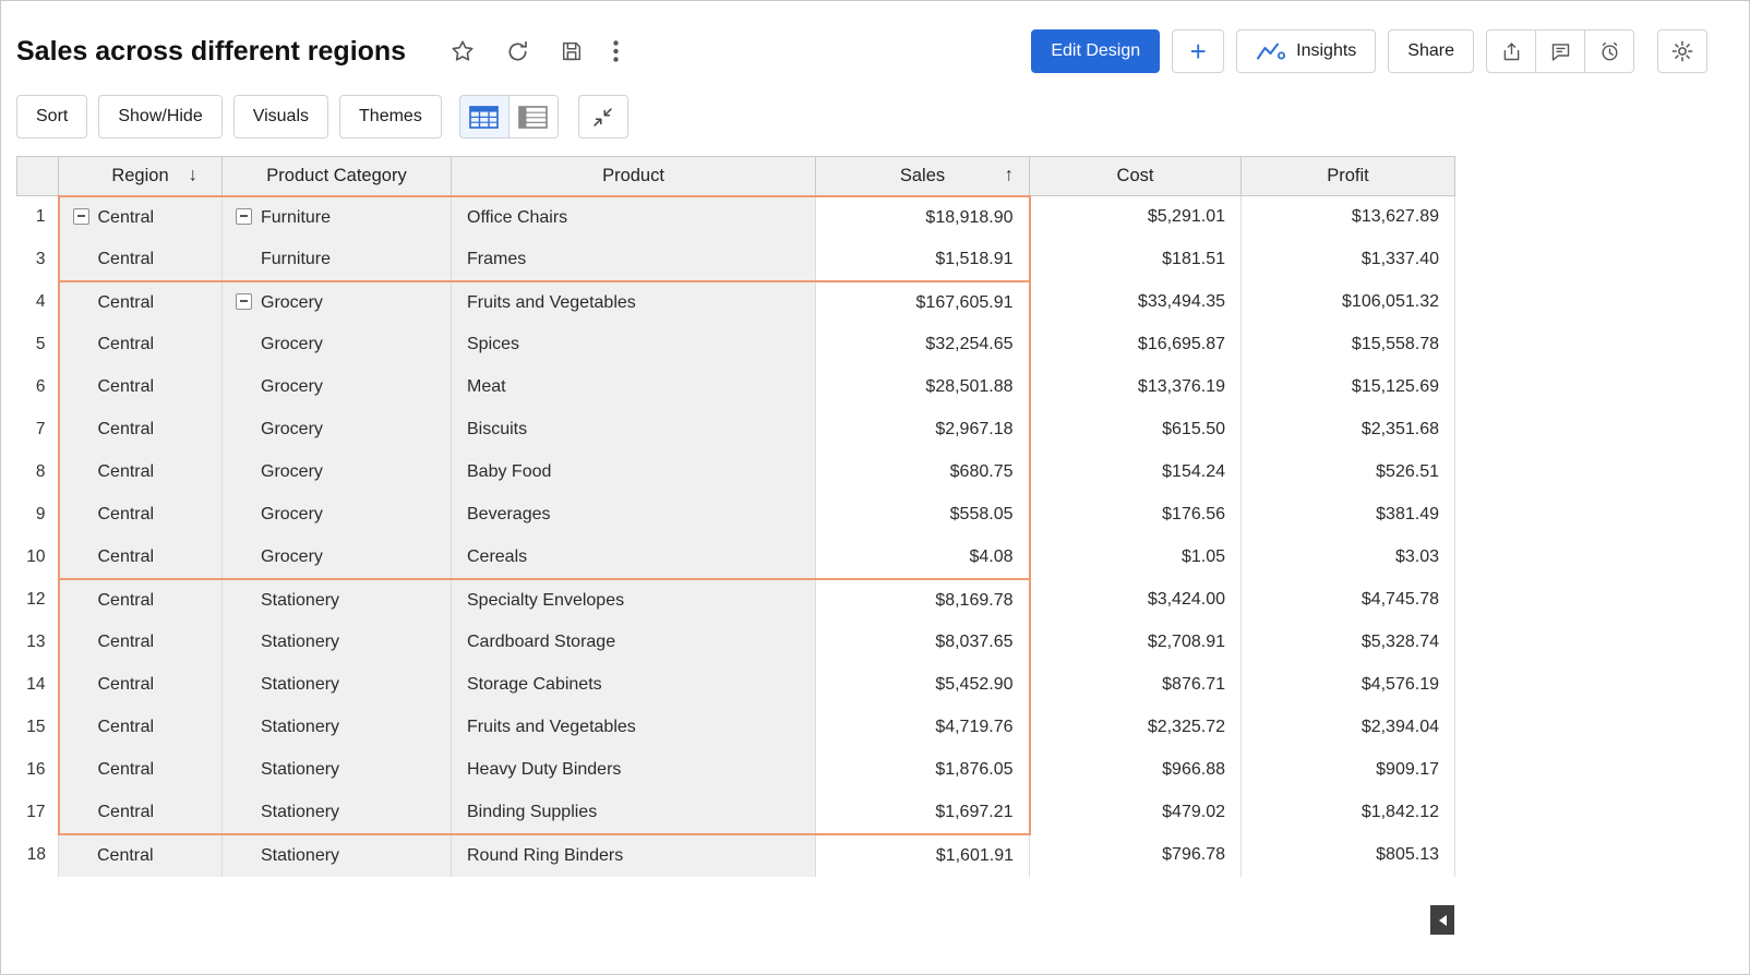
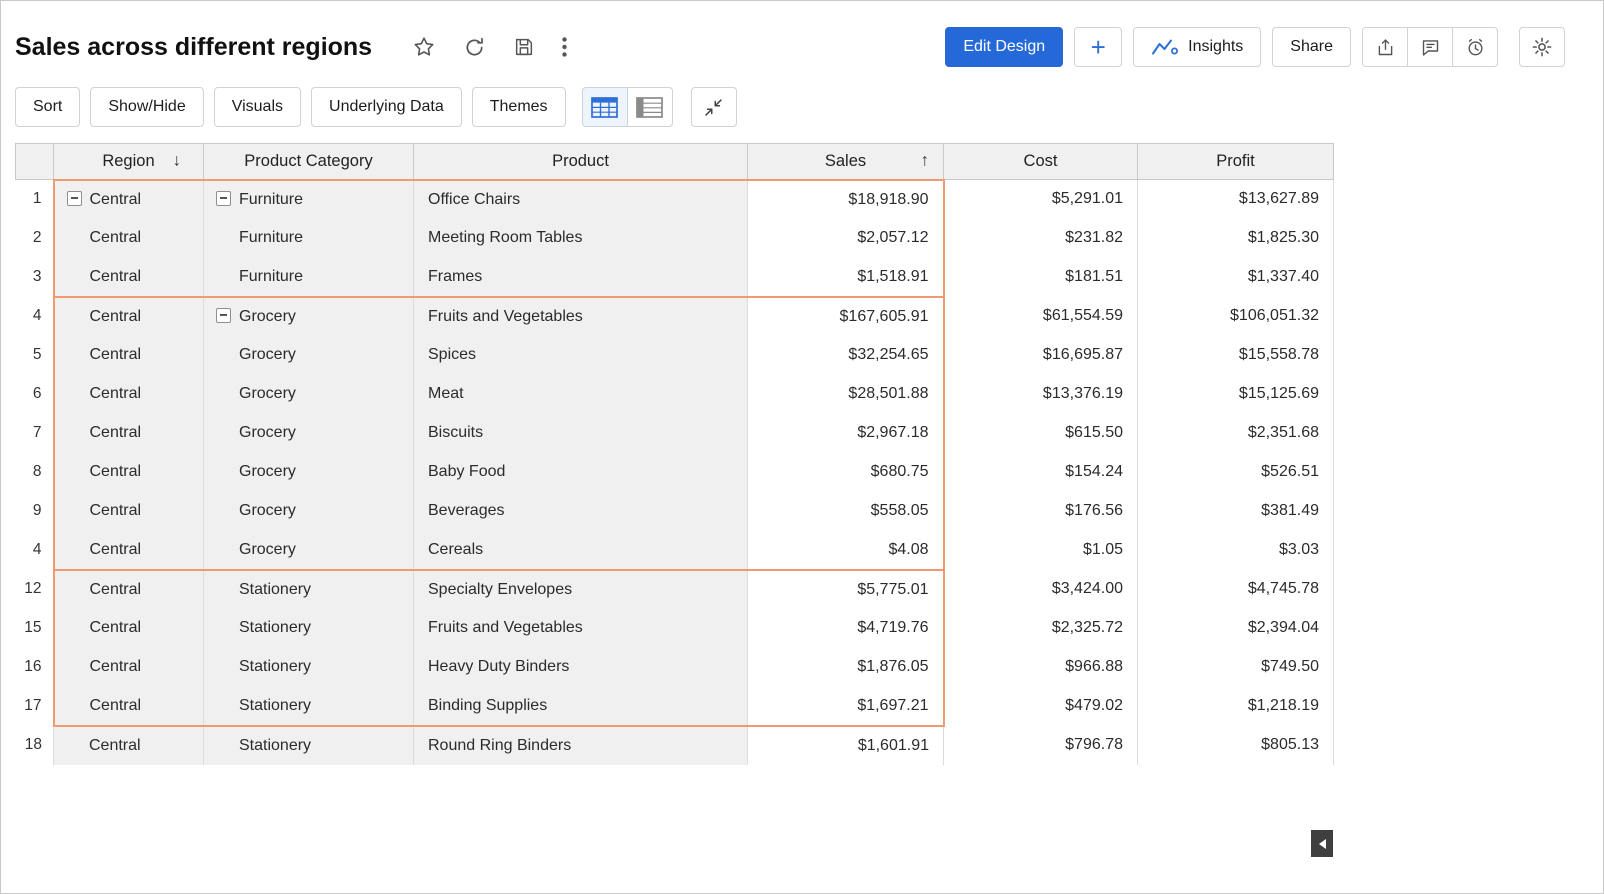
  Sales across different regions
  Edit Design
  +
  Insights
  Share
  Sort
  Show/Hide
  Visuals
+ Underlying Data
  Themes
  	Region ↓	Product Category	Product	Sales ↑	Cost	Profit
  1	Central	Furniture	Office Chairs	$18,918.90	$5,291.01	$13,627.89
+ 2	Central	Furniture	Meeting Room Tables	$2,057.12	$231.82	$1,825.30
  3	Central	Furniture	Frames	$1,518.91	$181.51	$1,337.40
- 4	Central	Grocery	Fruits and Vegetables	$167,605.91	$33,494.35	$106,051.32
+ 4	Central	Grocery	Fruits and Vegetables	$167,605.91	$61,554.59	$106,051.32
  5	Central	Grocery	Spices	$32,254.65	$16,695.87	$15,558.78
  6	Central	Grocery	Meat	$28,501.88	$13,376.19	$15,125.69
  7	Central	Grocery	Biscuits	$2,967.18	$615.50	$2,351.68
  8	Central	Grocery	Baby Food	$680.75	$154.24	$526.51
  9	Central	Grocery	Beverages	$558.05	$176.56	$381.49
- 10	Central	Grocery	Cereals	$4.08	$1.05	$3.03
+ 4	Central	Grocery	Cereals	$4.08	$1.05	$3.03
- 12	Central	Stationery	Specialty Envelopes	$8,169.78	$3,424.00	$4,745.78
+ 12	Central	Stationery	Specialty Envelopes	$5,775.01	$3,424.00	$4,745.78
- 13	Central	Stationery	Cardboard Storage	$8,037.65	$2,708.91	$5,328.74
- 14	Central	Stationery	Storage Cabinets	$5,452.90	$876.71	$4,576.19
  15	Central	Stationery	Fruits and Vegetables	$4,719.76	$2,325.72	$2,394.04
- 16	Central	Stationery	Heavy Duty Binders	$1,876.05	$966.88	$909.17
+ 16	Central	Stationery	Heavy Duty Binders	$1,876.05	$966.88	$749.50
- 17	Central	Stationery	Binding Supplies	$1,697.21	$479.02	$1,842.12
+ 17	Central	Stationery	Binding Supplies	$1,697.21	$479.02	$1,218.19
  18	Central	Stationery	Round Ring Binders	$1,601.91	$796.78	$805.13
